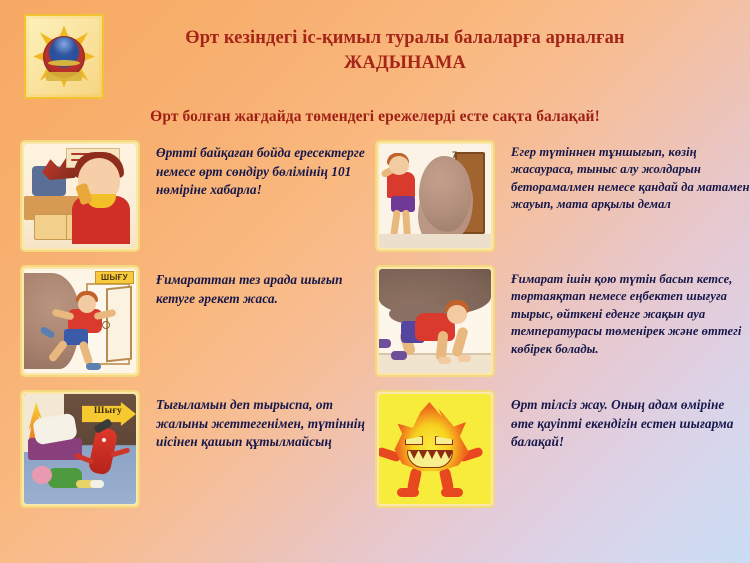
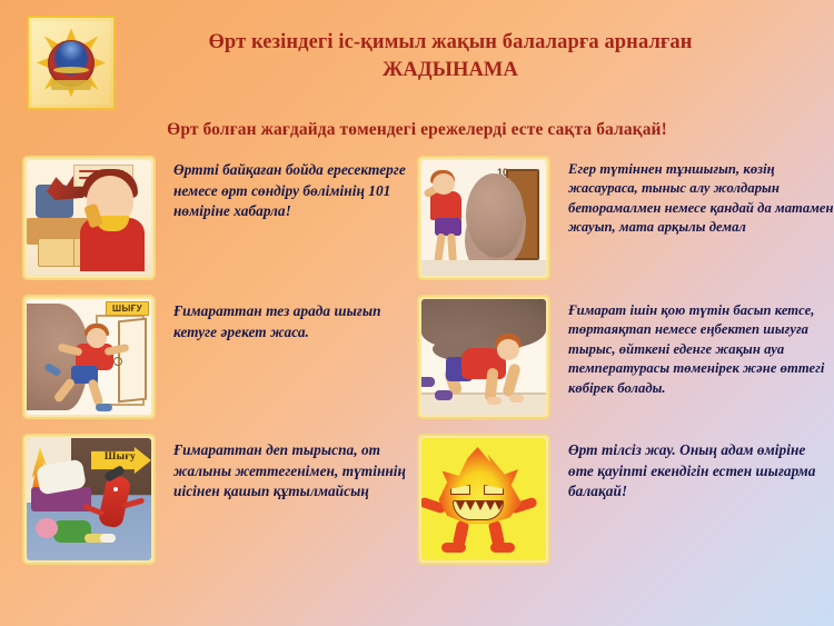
- Өрт кезіндегі іс-қимыл туралы балаларға арналған
+ Өрт кезіндегі іс-қимыл жақын балаларға арналған
  ЖАДЫНАМА
  Өрт болған жағдайда төмендегі ережелерді есте сақта балақай!
  Өртті байқаған бойда ересектерге немесе өрт сөндіру бөлімінің 101 нөміріне хабарла!
- 7
+ 10
  Егер түтіннен тұншығып, көзің жасаураса, тыныс алу жолдарын беторамалмен немесе қандай да матамен жауып, мата арқылы демал
  ШЫҒУ
  Ғимараттан тез арада шығып кетуге әрекет жаса.
  Ғимарат ішін қою түтін басып кетсе, төртаяқтап немесе еңбектеп шығуға тырыс, өйткені еденге жақын ауа температурасы төменірек және өттегі көбірек болады.
  Шығу
- Тығыламын деп тырыспа, от жалыны жеттегенімен, түтіннің иісінен қашып құтылмайсың
+ Ғимараттан деп тырыспа, от жалыны жеттегенімен, түтіннің иісінен қашып құтылмайсың
  Өрт тілсіз жау. Оның адам өміріне өте қауіпті екендігін естен шығарма балақай!
